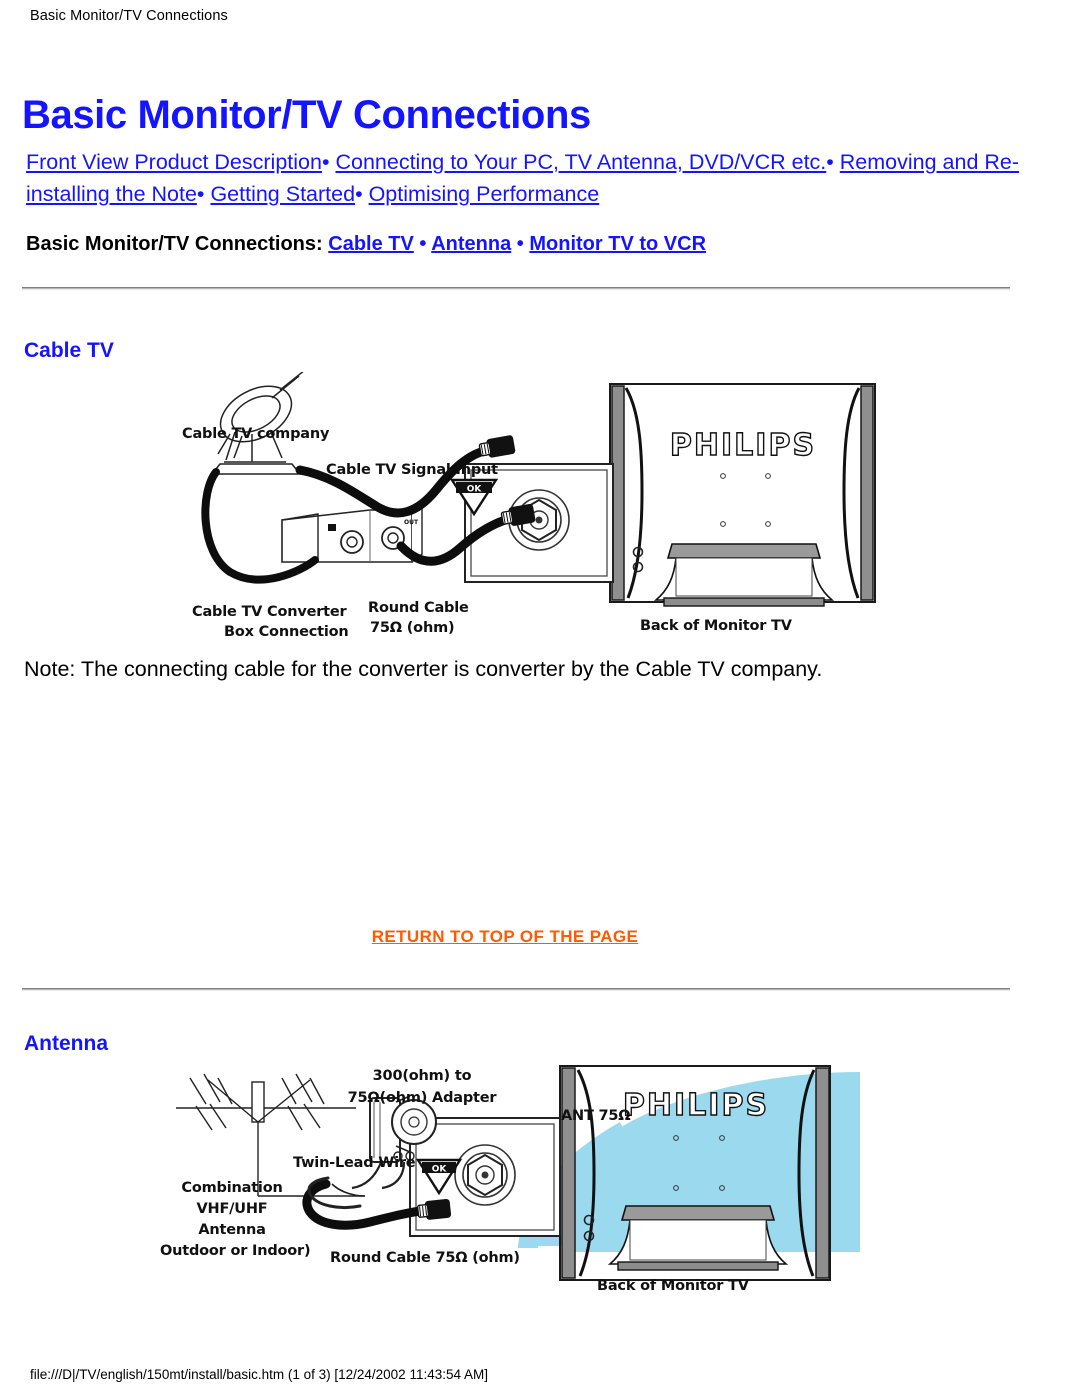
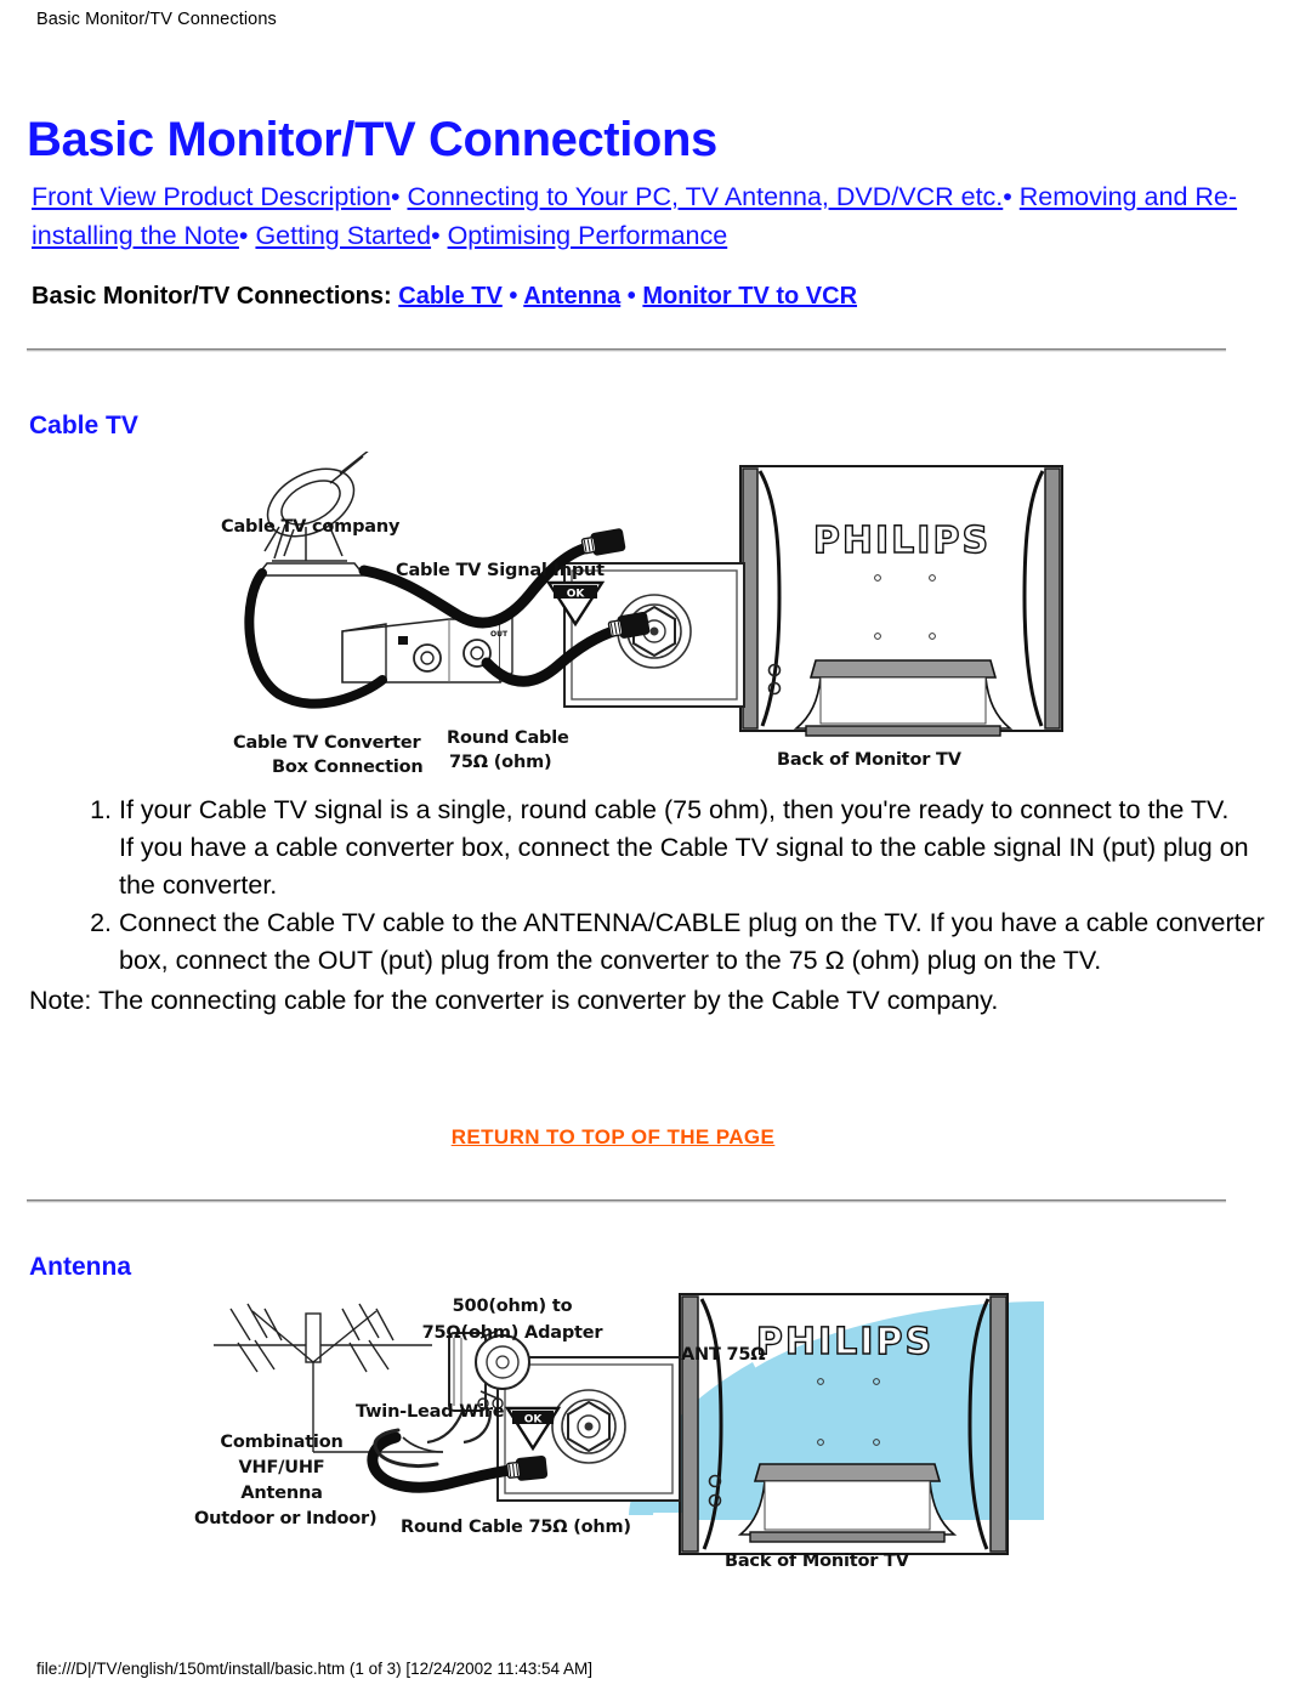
  Basic Monitor/TV Connections
  Basic Monitor/TV Connections
  Front View Product Description• Connecting to Your PC, TV Antenna, DVD/VCR etc.• Removing and Re-installing the Note• Getting Started• Optimising Performance
  Basic Monitor/TV Connections: Cable TV • Antenna • Monitor TV to VCR
  Cable TV
  PHILIPS
  OK
  Cable TV company
  Cable TV Signal Input
  Cable TV Converter
  Box Connection
  Round Cable
  75Ω (ohm)
  Back of Monitor TV
+ If your Cable TV signal is a single, round cable (75 ohm), then you're ready to connect to the TV.
+ If you have a cable converter box, connect the Cable TV signal to the cable signal IN (put) plug on the converter.
+ Connect the Cable TV cable to the ANTENNA/CABLE plug on the TV. If you have a cable converter box, connect the OUT (put) plug from the converter to the 75 Ω (ohm) plug on the TV.
  Note: The connecting cable for the converter is converter by the Cable TV company.
  RETURN TO TOP OF THE PAGE
  Antenna
  PHILIPS
  OK
- 300(ohm) to
+ 500(ohm) to
  75Ω(ohm) Adapter
  Twin-Lead Wire
  Combination
  VHF/UHF
  Antenna
  Outdoor or Indoor)
  Round Cable 75Ω (ohm)
  ANT 75Ω
  Back of Monitor TV
  file:///D|/TV/english/150mt/install/basic.htm (1 of 3) [12/24/2002 11:43:54 AM]
